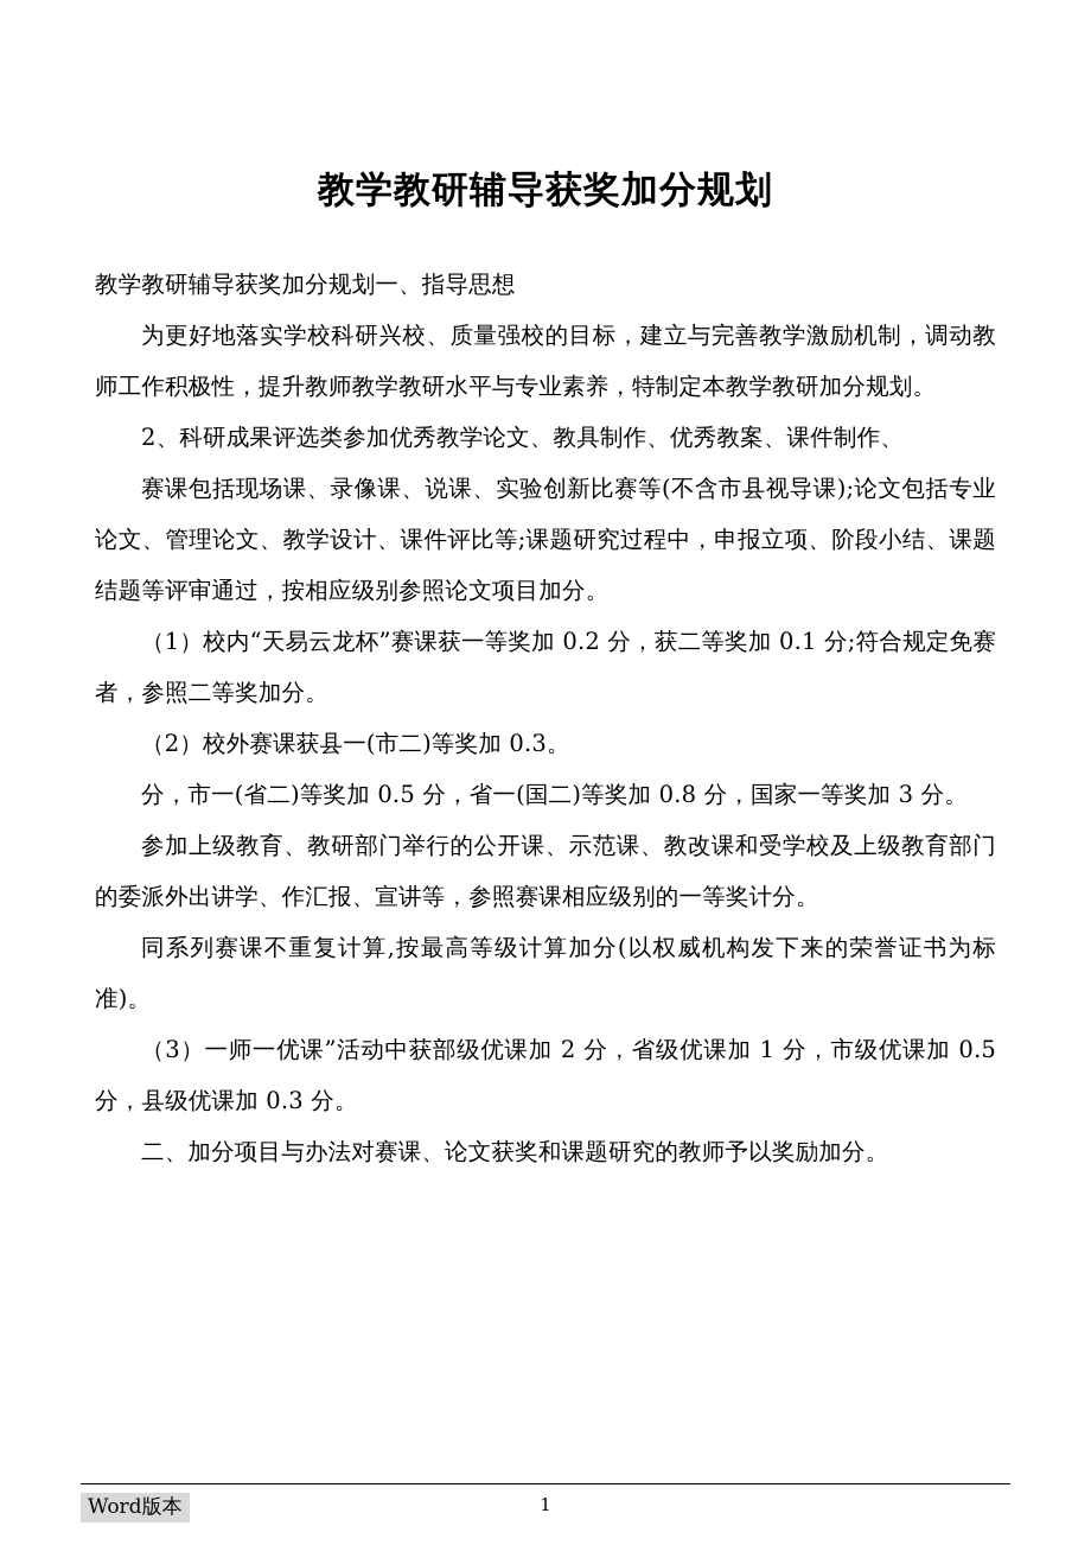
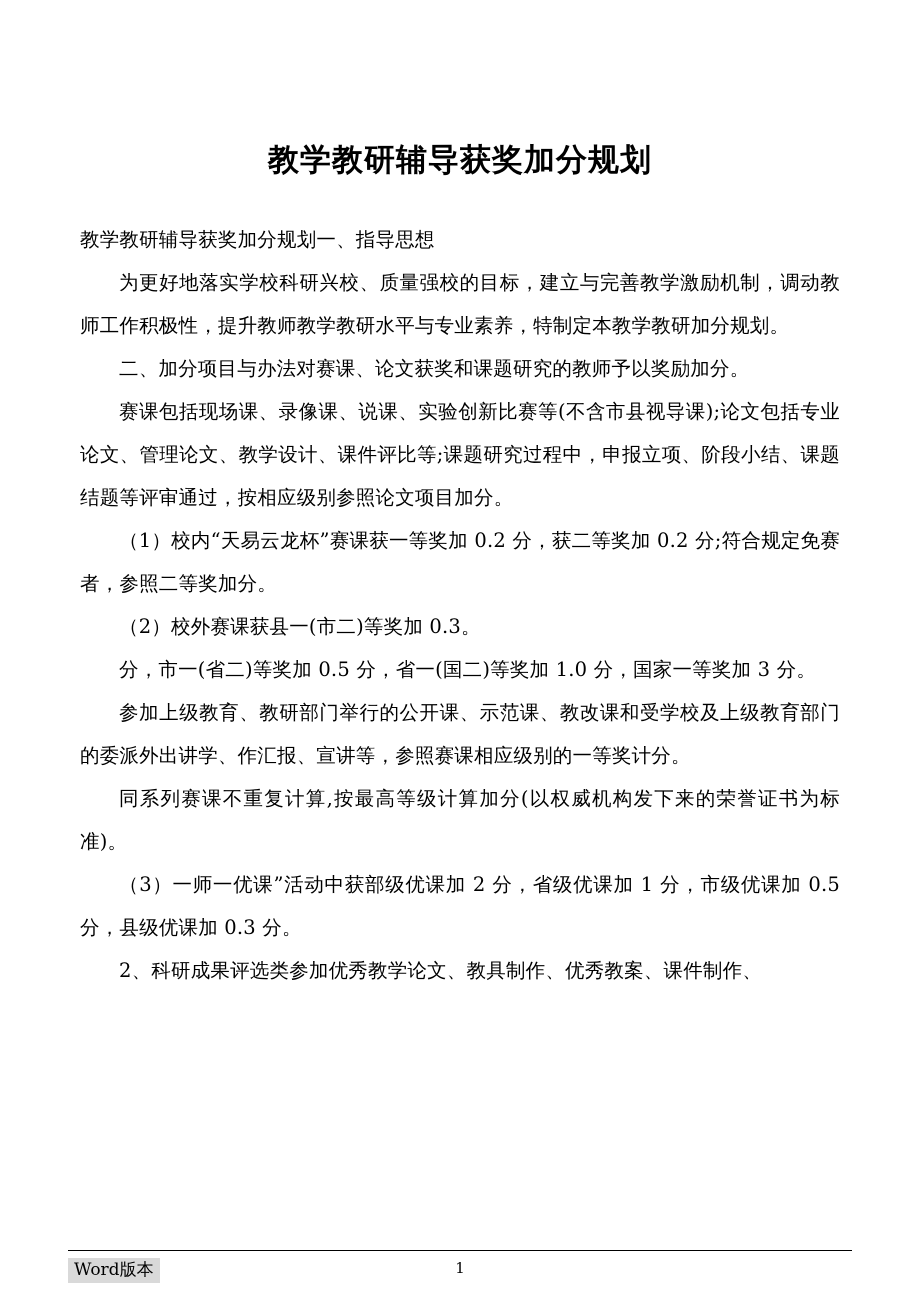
  教学教研辅导获奖加分规划
  教学教研辅导获奖加分规划一、指导思想
  为更好地落实学校科研兴校、质量强校的目标，建立与完善教学激励机制，调动教师工作积极性，提升教师教学教研水平与专业素养，特制定本教学教研加分规划。
- 2、科研成果评选类参加优秀教学论文、教具制作、优秀教案、课件制作、
+ 二、加分项目与办法对赛课、论文获奖和课题研究的教师予以奖励加分。
  赛课包括现场课、录像课、说课、实验创新比赛等(不含市县视导课);论文包括专业论文、管理论文、教学设计、课件评比等;课题研究过程中，申报立项、阶段小结、课题结题等评审通过，按相应级别参照论文项目加分。
- （1）校内“天易云龙杯”赛课获一等奖加 0.2 分，获二等奖加 0.1 分;符合规定免赛者，参照二等奖加分。
+ （1）校内“天易云龙杯”赛课获一等奖加 0.2 分，获二等奖加 0.2 分;符合规定免赛者，参照二等奖加分。
  （2）校外赛课获县一(市二)等奖加 0.3。
- 分，市一(省二)等奖加 0.5 分，省一(国二)等奖加 0.8 分，国家一等奖加 3 分。
+ 分，市一(省二)等奖加 0.5 分，省一(国二)等奖加 1.0 分，国家一等奖加 3 分。
  参加上级教育、教研部门举行的公开课、示范课、教改课和受学校及上级教育部门的委派外出讲学、作汇报、宣讲等，参照赛课相应级别的一等奖计分。
  同系列赛课不重复计算,按最高等级计算加分(以权威机构发下来的荣誉证书为标准)。
  （3）一师一优课”活动中获部级优课加 2 分，省级优课加 1 分，市级优课加 0.5 分，县级优课加 0.3 分。
- 二、加分项目与办法对赛课、论文获奖和课题研究的教师予以奖励加分。
+ 2、科研成果评选类参加优秀教学论文、教具制作、优秀教案、课件制作、
  Word版本
  1
